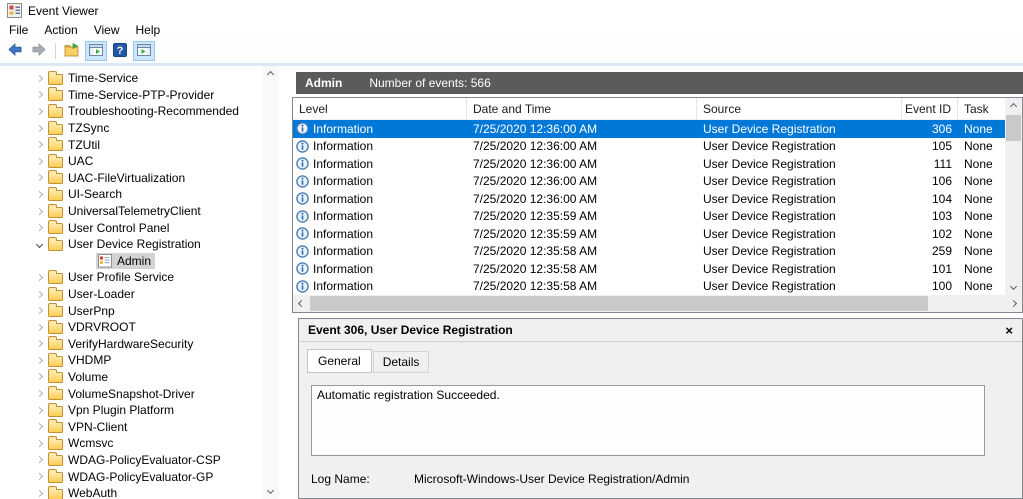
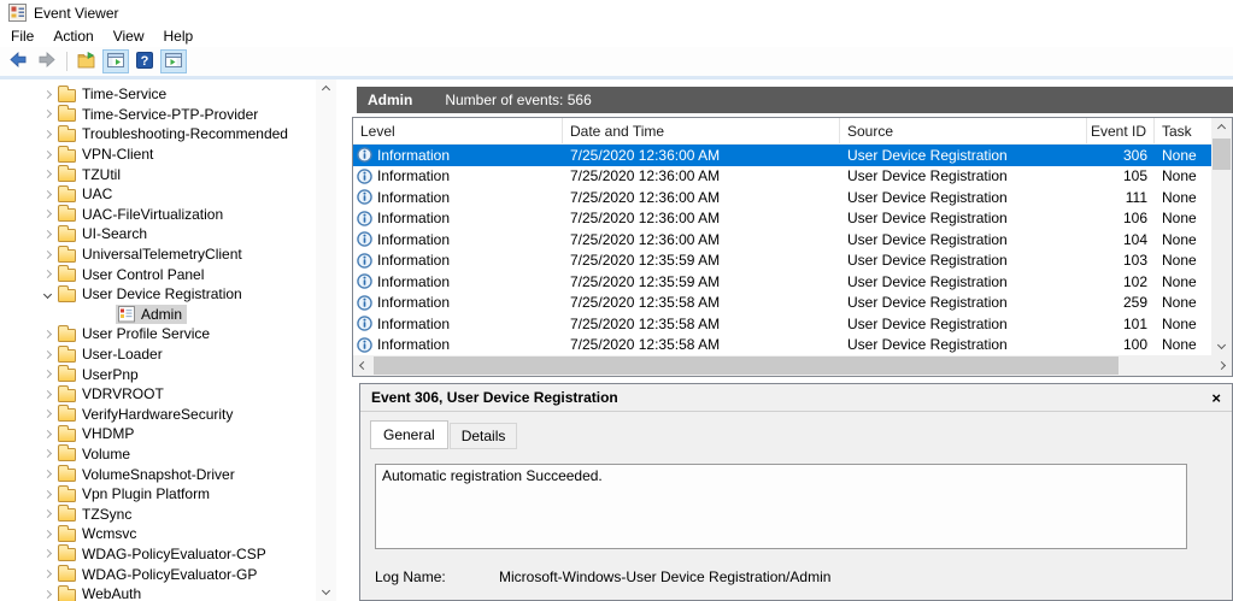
  Event Viewer
  File
  Action
  View
  Help
  ?
  Time-Service
  Time-Service-PTP-Provider
  Troubleshooting-Recommended
- TZSync
+ VPN-Client
  TZUtil
  UAC
  UAC-FileVirtualization
  UI-Search
  UniversalTelemetryClient
  User Control Panel
  User Device Registration
  Admin
  User Profile Service
  User-Loader
  UserPnp
  VDRVROOT
  VerifyHardwareSecurity
  VHDMP
  Volume
  VolumeSnapshot-Driver
  Vpn Plugin Platform
- VPN-Client
+ TZSync
  Wcmsvc
  WDAG-PolicyEvaluator-CSP
  WDAG-PolicyEvaluator-GP
  WebAuth
  Admin
  Number of events: 566
  Level
  Date and Time
  Source
  Event ID
  Task
  Information
  7/25/2020 12:36:00 AM
  User Device Registration
  306
  None
  Information
  7/25/2020 12:36:00 AM
  User Device Registration
  105
  None
  Information
  7/25/2020 12:36:00 AM
  User Device Registration
  111
  None
  Information
  7/25/2020 12:36:00 AM
  User Device Registration
  106
  None
  Information
  7/25/2020 12:36:00 AM
  User Device Registration
  104
  None
  Information
  7/25/2020 12:35:59 AM
  User Device Registration
  103
  None
  Information
  7/25/2020 12:35:59 AM
  User Device Registration
  102
  None
  Information
  7/25/2020 12:35:58 AM
  User Device Registration
  259
  None
  Information
  7/25/2020 12:35:58 AM
  User Device Registration
  101
  None
  Information
  7/25/2020 12:35:58 AM
  User Device Registration
  100
  None
  Event 306, User Device Registration
  ×
  General
  Details
  Automatic registration Succeeded.
  Log Name:
  Microsoft-Windows-User Device Registration/Admin
